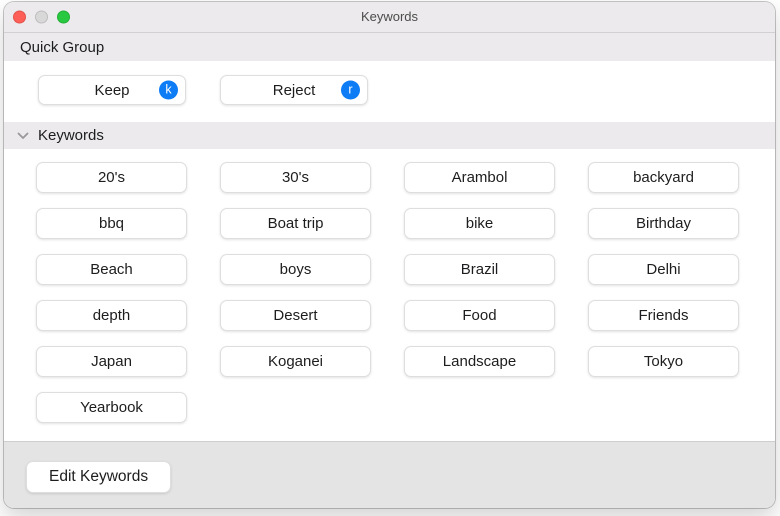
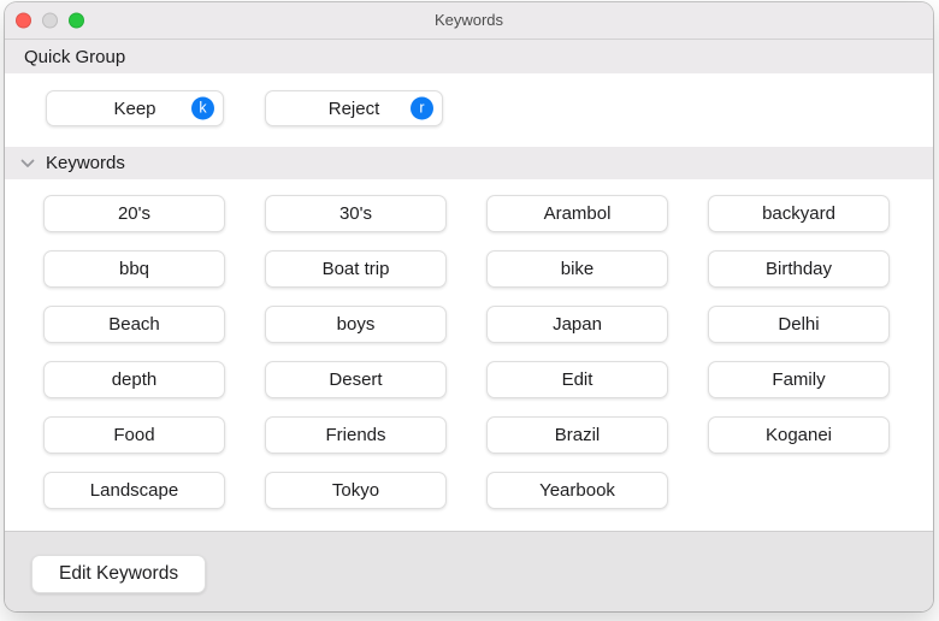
  Keywords
  Quick Group
  Keep
  k
  Reject
  r
  Keywords
  20's
  30's
  Arambol
  backyard
  bbq
  Boat trip
  bike
  Birthday
  Beach
  boys
- Brazil
+ Japan
  Delhi
  depth
  Desert
+ Edit
+ Family
  Food
  Friends
- Japan
+ Brazil
  Koganei
  Landscape
  Tokyo
  Yearbook
  Edit Keywords
